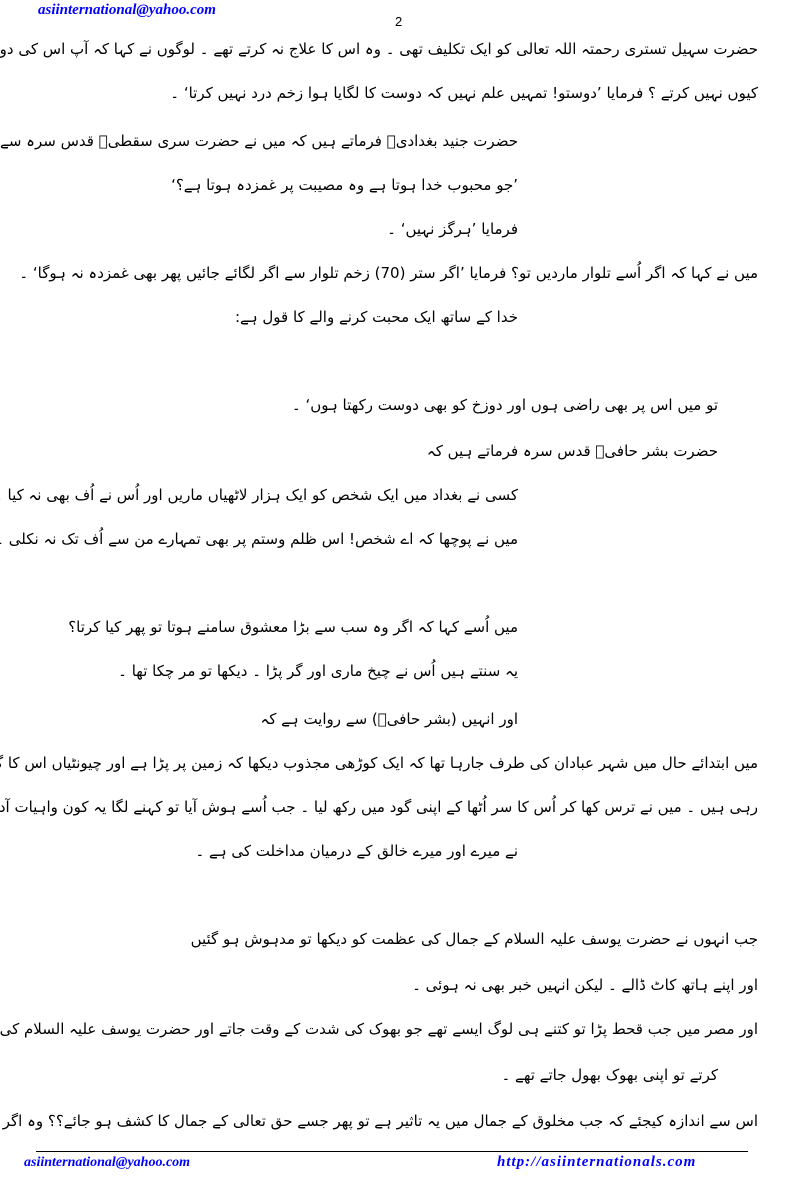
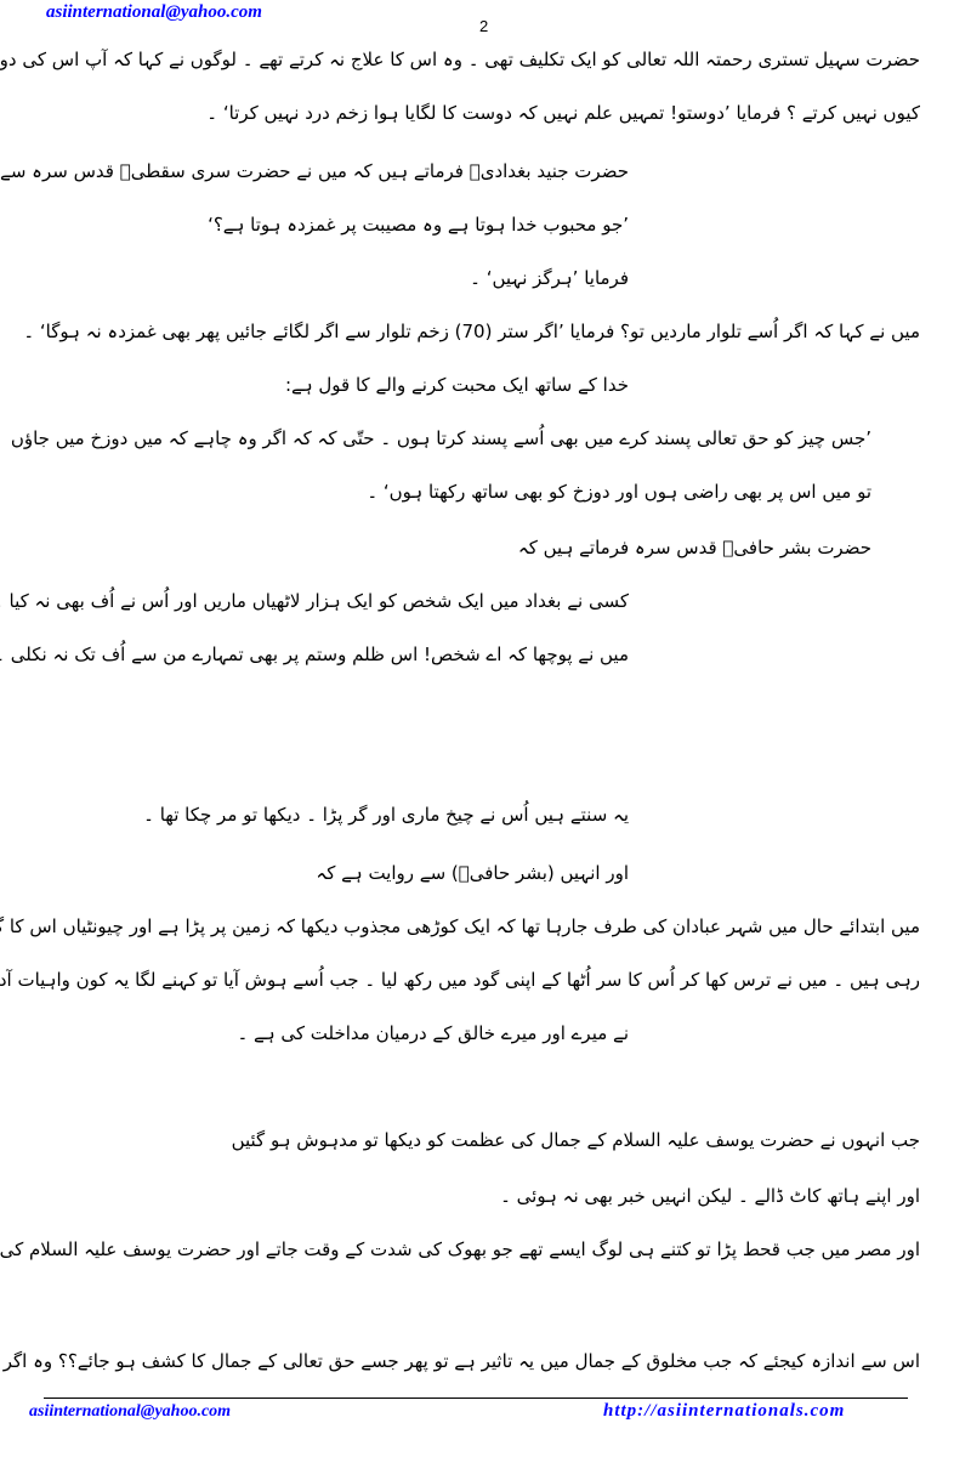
  asiinternational@yahoo.com
  2
  حضرت سہیل تستری رحمتہ اللہ تعالی کو ایک تکلیف تھی ۔ وہ اس کا علاج نہ کرتے تھے ۔ لوگوں نے کہا کہ آپ اس کی دو
  کیوں نہیں کرتے ؟ فرمایا ’دوستو! تمہیں علم نہیں کہ دوست کا لگایا ہوا زخم درد نہیں کرتا‘ ۔
  حضرت جنید بغدادیؒ فرماتے ہیں کہ میں نے حضرت سری سقطیؒ قدس سرہ سے
  ’جو محبوب خدا ہوتا ہے وہ مصیبت پر غمزدہ ہوتا ہے؟‘
  فرمایا ’ہرگز نہیں‘ ۔
  میں نے کہا کہ اگر اُسے تلوار ماردیں تو؟ فرمایا ’اگر ستر (70) زخم تلوار سے اگر لگائے جائیں پھر بھی غمزدہ نہ ہوگا‘ ۔
  خدا کے ساتھ ایک محبت کرنے والے کا قول ہے:
+ ’جس چیز کو حق تعالی پسند کرے میں بھی اُسے پسند کرتا ہوں ۔ حتّی کہ کہ اگر وہ چاہے کہ میں دوزخ میں جاؤں
- تو میں اس پر بھی راضی ہوں اور دوزخ کو بھی دوست رکھتا ہوں‘ ۔
+ تو میں اس پر بھی راضی ہوں اور دوزخ کو بھی ساتھ رکھتا ہوں‘ ۔
  حضرت بشر حافیؒ قدس سرہ فرماتے ہیں کہ
  کسی نے بغداد میں ایک شخص کو ایک ہزار لاٹھیاں ماریں اور اُس نے اُف بھی نہ کیا
  میں نے پوچھا کہ اے شخص! اس ظلم وستم پر بھی تمہارے من سے اُف تک نہ نکلی
- میں اُسے کہا کہ اگر وہ سب سے بڑا معشوق سامنے ہوتا تو پھر کیا کرتا؟
  یہ سنتے ہیں اُس نے چیخ ماری اور گر پڑا ۔ دیکھا تو مر چکا تھا ۔
  اور انہیں (بشر حافیؒ) سے روایت ہے کہ
  میں ابتدائے حال میں شہر عبادان کی طرف جارہا تھا کہ ایک کوڑھی مجذوب دیکھا کہ زمین پر پڑا ہے اور چیونٹیاں اس کا
  رہی ہیں ۔ میں نے ترس کھا کر اُس کا سر اُٹھا کے اپنی گود میں رکھ لیا ۔ جب اُسے ہوش آیا تو کہنے لگا یہ کون واہیات آد
  نے میرے اور میرے خالق کے درمیان مداخلت کی ہے ۔
  جب انہوں نے حضرت یوسف علیہ السلام کے جمال کی عظمت کو دیکھا تو مدہوش ہو گئیں
  اور اپنے ہاتھ کاٹ ڈالے ۔ لیکن انہیں خبر بھی نہ ہوئی ۔
  اور مصر میں جب قحط پڑا تو کتنے ہی لوگ ایسے تھے جو بھوک کی شدت کے وقت جاتے اور حضرت یوسف علیہ السلام کی
- کرتے تو اپنی بھوک بھول جاتے تھے ۔
  اس سے اندازہ کیجئے کہ جب مخلوق کے جمال میں یہ تاثیر ہے تو پھر جسے حق تعالی کے جمال کا کشف ہو جائے؟؟ وہ اگر
  asiinternational@yahoo.com
  http://asiinternationals.com
